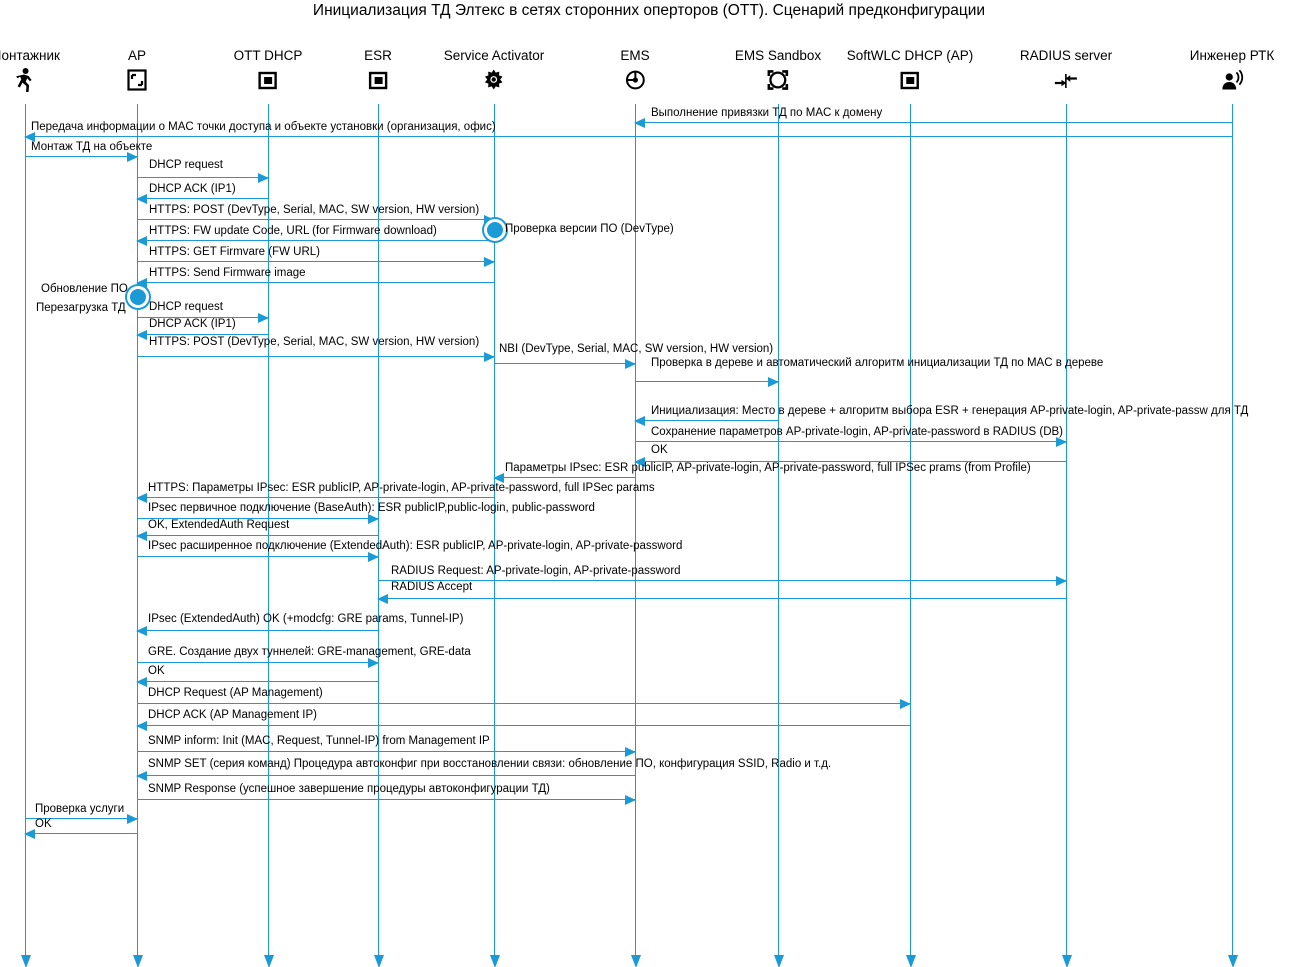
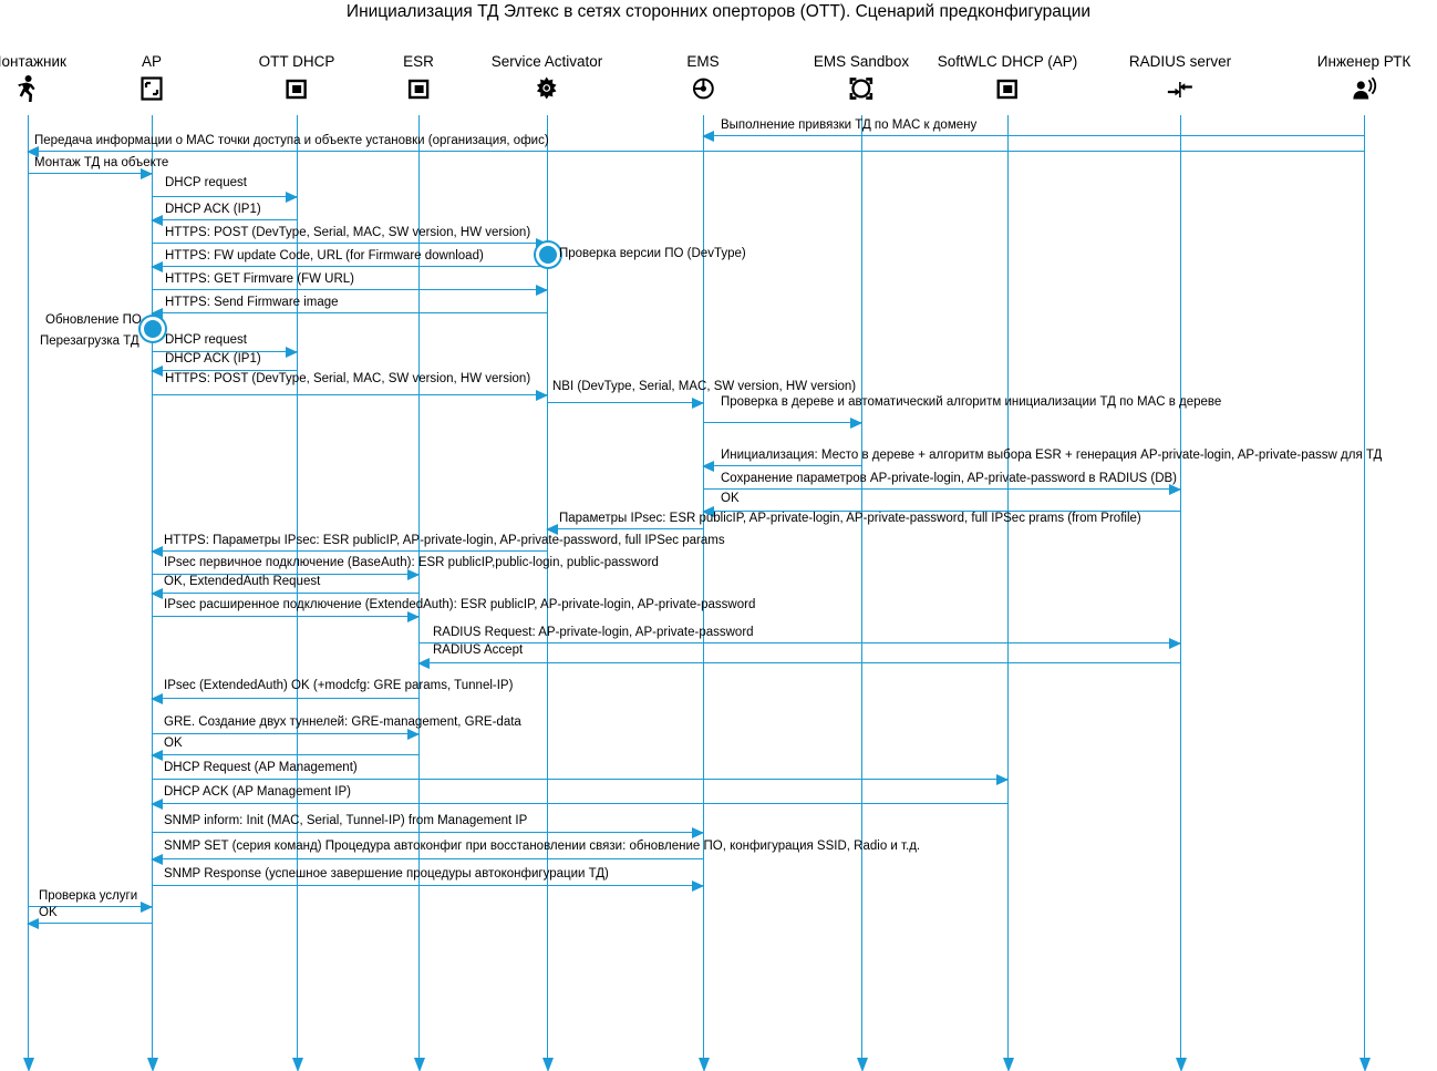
  Инициализация ТД Элтекс в сетях сторонних оперторов (OTT). Сценарий предконфигурации
  онтажник
  AP
  OTT DHCP
  ESR
  Service Activator
  EMS
  EMS Sandbox
  SoftWLC DHCP (AP)
  RADIUS server
  Инженер РТК
  Выполнение привязки ТД по MAC к домену
  Передача информации о MAC точки доступа и объекте установки (организация, офис)
  Монтаж ТД на объекте
  DHCP request
  DHCP ACK (IP1)
  HTTPS: POST (DevType, Serial, MAC, SW version, HW version)
  HTTPS: FW update Code, URL (for Firmware download)
  HTTPS: GET Firmvare (FW URL)
  HTTPS: Send Firmware image
  DHCP request
  DHCP ACK (IP1)
  HTTPS: POST (DevType, Serial, MAC, SW version, HW version)
  NBI (DevType, Serial, MAC, SW version, HW version)
  Проверка в дереве и автоматический алгоритм инициализации ТД по MAC в дереве
  Инициализация: Место в дереве + алгоритм выбора ESR + генерация AP-private-login, AP-private-passw для ТД
  Сохранение параметров AP-private-login, AP-private-password в RADIUS (DB)
  OK
  Параметры IPsec: ESR publicIP, AP-private-login, AP-private-password, full IPSec prams (from Profile)
  HTTPS: Параметры IPsec: ESR publicIP, AP-private-login, AP-private-password, full IPSec params
  IPsec первичное подключение (BaseAuth): ESR publicIP,public-login, public-password
  OK, ExtendedAuth Request
  IPsec расширенное подключение (ExtendedAuth): ESR publicIP, AP-private-login, AP-private-password
  RADIUS Request: AP-private-login, AP-private-password
  RADIUS Accept
  IPsec (ExtendedAuth) OK (+modcfg: GRE params, Tunnel-IP)
  GRE. Создание двух туннелей: GRE-management, GRE-data
  OK
  DHCP Request (AP Management)
  DHCP ACK (AP Management IP)
- SNMP inform: Init (MAC, Request, Tunnel-IP) from Management IP
+ SNMP inform: Init (MAC, Serial, Tunnel-IP) from Management IP
  SNMP SET (серия команд) Процедура автоконфиг при восстановлении связи: обновление ПО, конфигурация SSID, Radio и т.д.
  SNMP Response (успешное завершение процедуры автоконфигурации ТД)
  Проверка услуги
  OK
  Проверка версии ПО (DevType)
  Обновление ПО
  Перезагрузка ТД
